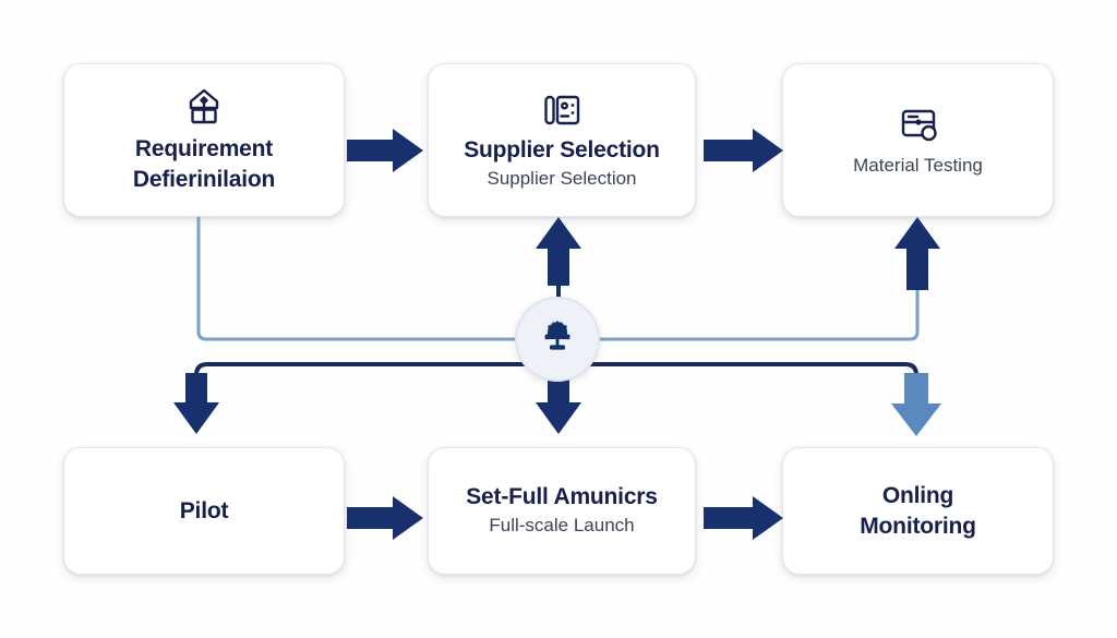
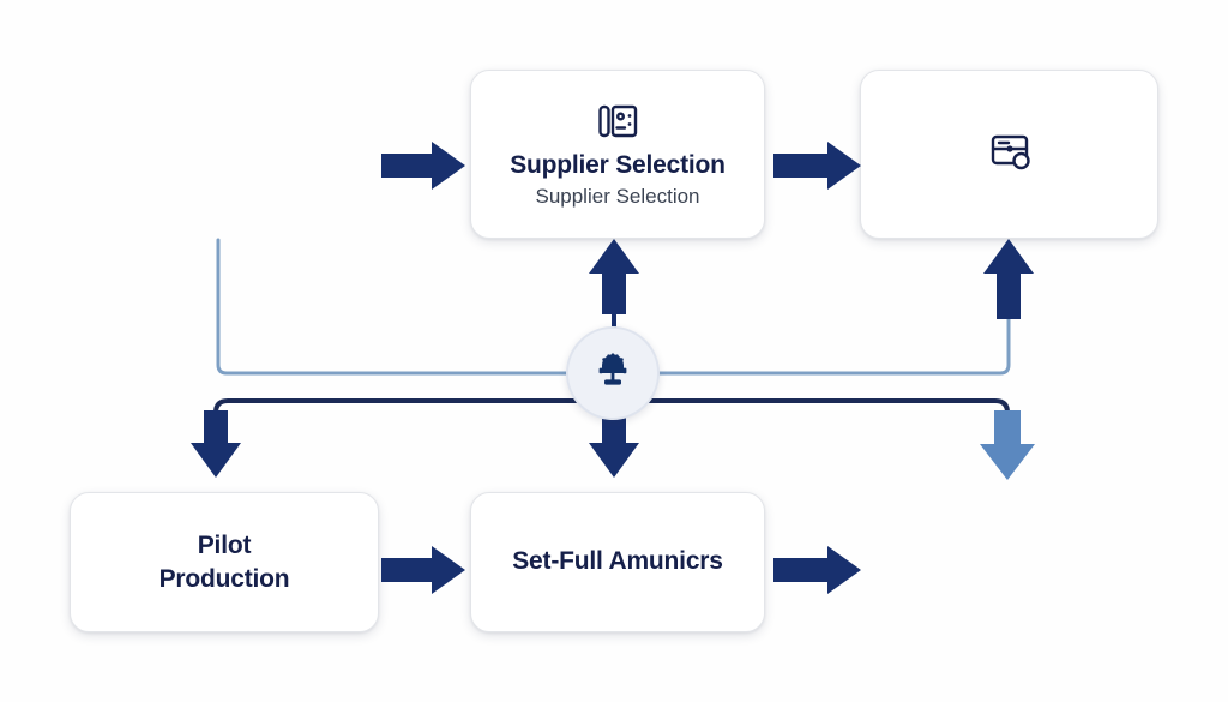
- Requirement
- Defierinilaion
  Supplier Selection
  Supplier Selection
- Material Testing
  Pilot
+ Production
  Set-Full Amunicrs
- Full-scale Launch
- Onling
- Monitoring
